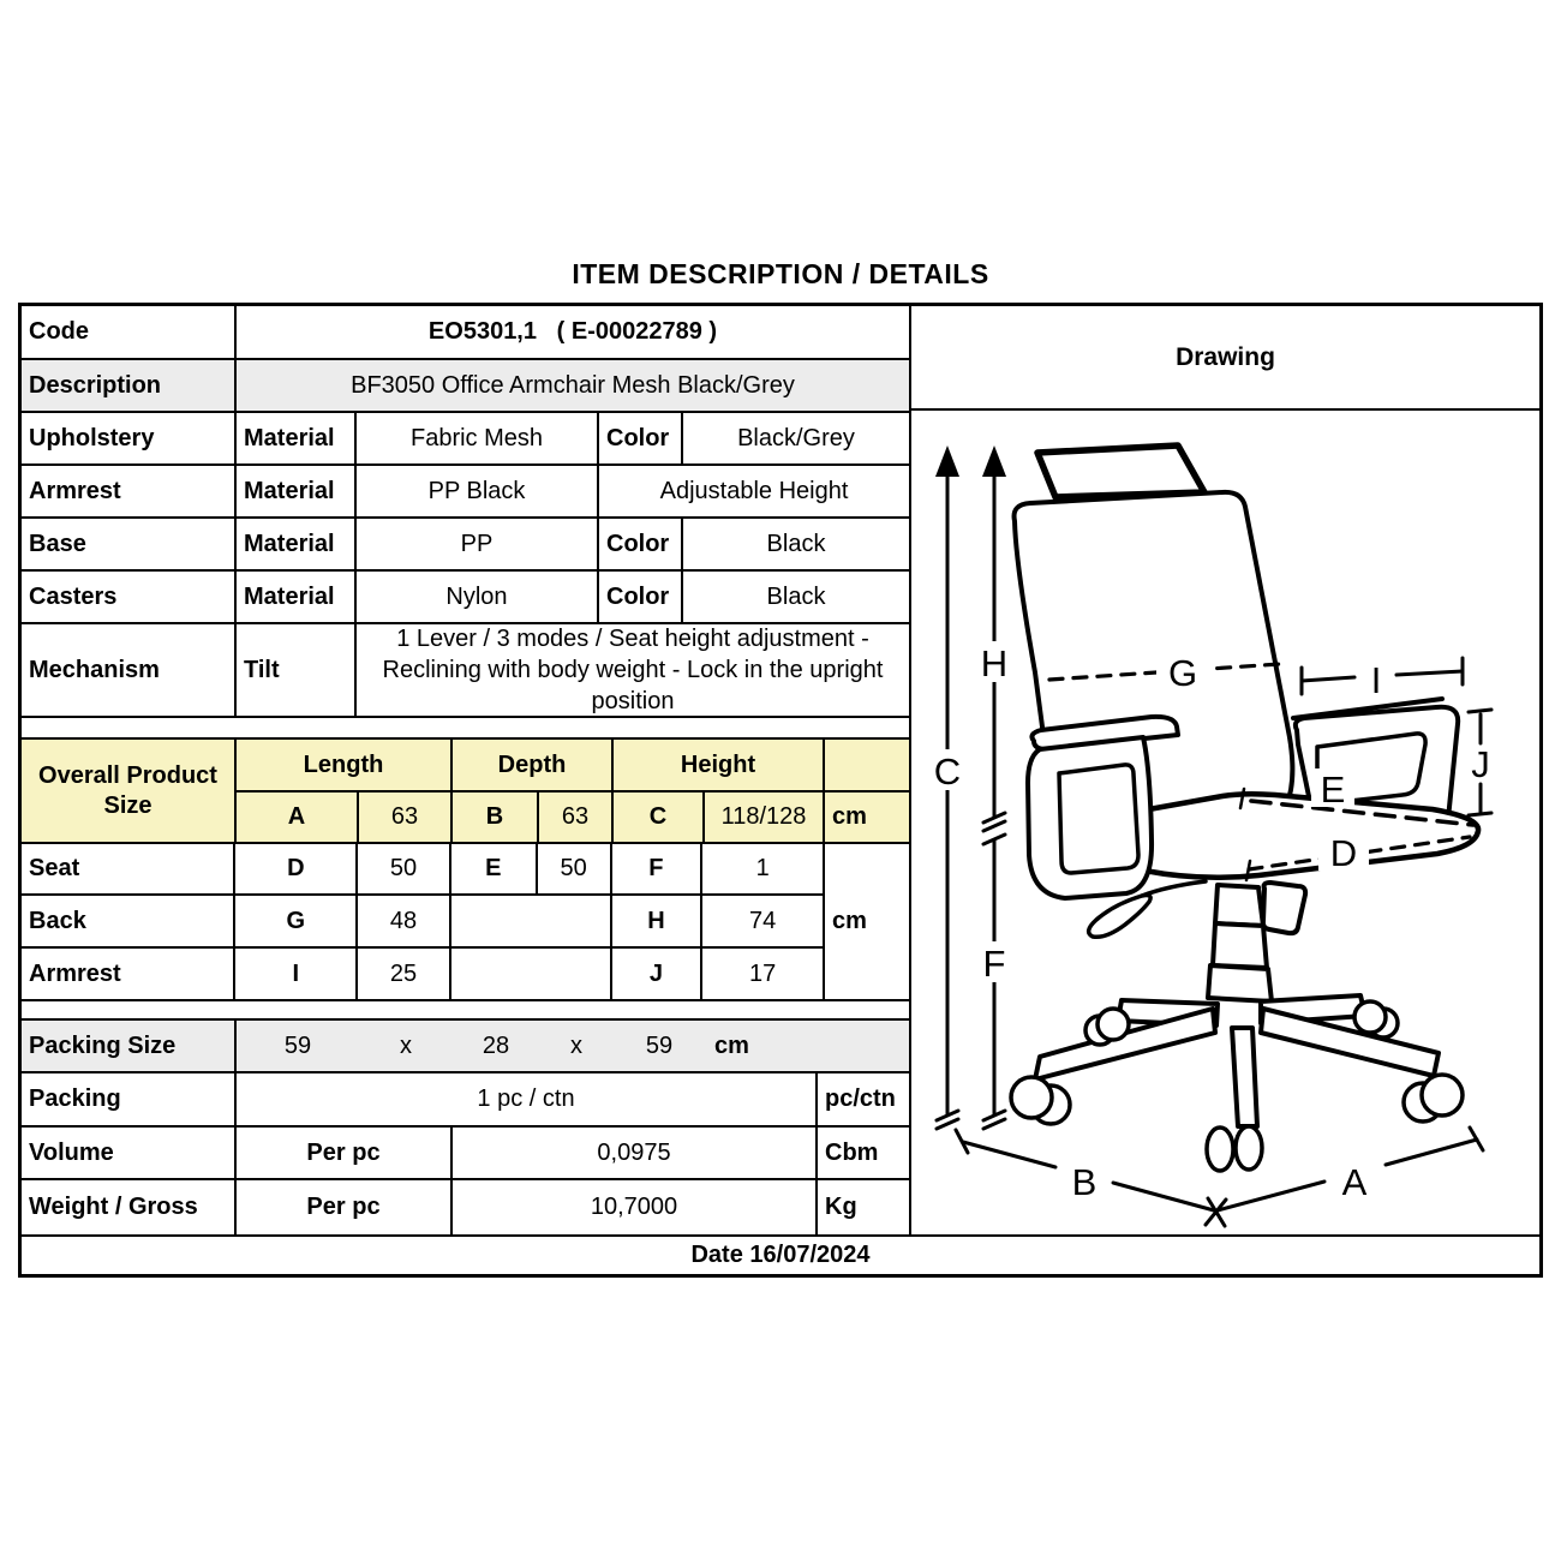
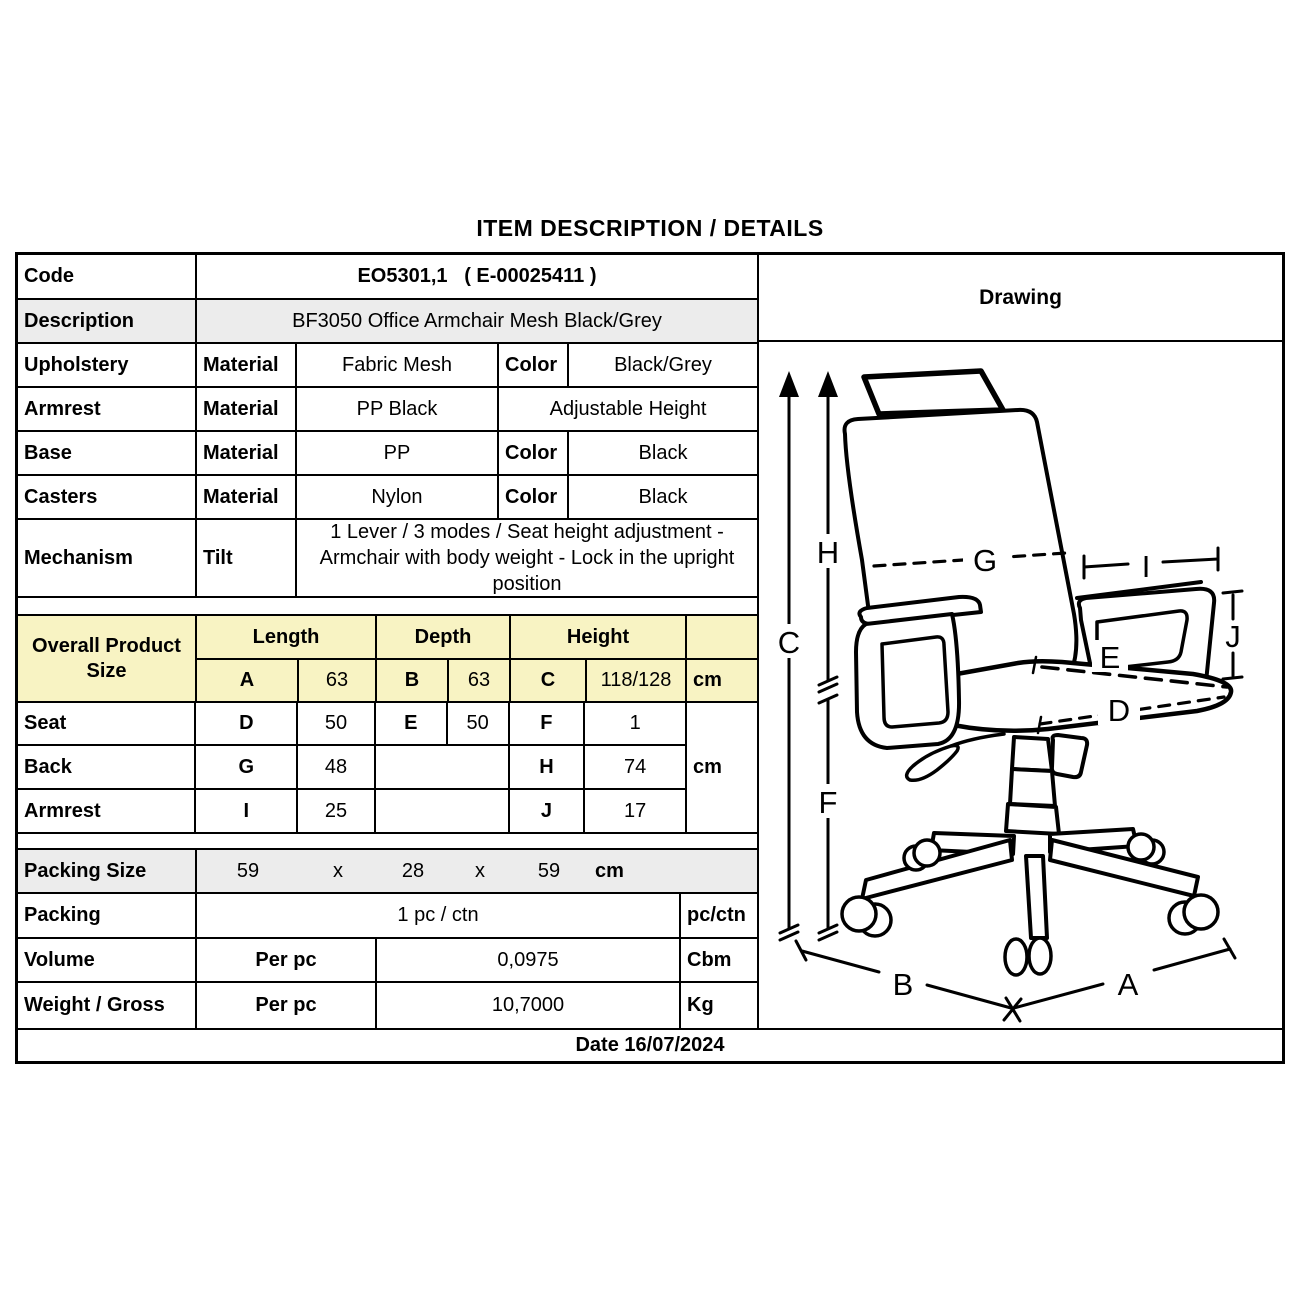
  ITEM DESCRIPTION / DETAILS
  Code
- EO5301,1 ( E-00022789 )
+ EO5301,1 ( E-00025411 )
  Description
  BF3050 Office Armchair Mesh Black/Grey
  Upholstery
  Material
  Fabric Mesh
  Color
  Black/Grey
  Armrest
  Material
  PP Black
  Adjustable Height
  Base
  Material
  PP
  Color
  Black
  Casters
  Material
  Nylon
  Color
  Black
  Mechanism
  Tilt
- 1 Lever / 3 modes / Seat height adjustment - Reclining with body weight - Lock in the upright position
+ 1 Lever / 3 modes / Seat height adjustment - Armchair with body weight - Lock in the upright position
  Overall Product Size
  Length
  Depth
  Height
  A
  63
  B
  63
  C
  118/128
  cm
  Seat
  D
  50
  E
  50
  F
  1
  Back
  G
  48
  H
  74
  Armrest
  I
  25
  J
  17
  cm
  Packing Size
  59
  x
  28
  x
  59
  cm
  Packing
  1 pc / ctn
  pc/ctn
  Volume
  Per pc
  0,0975
  Cbm
  Weight / Gross
  Per pc
  10,7000
  Kg
  Drawing
  C
  H
  F
  G
  I
  J
  E
  D
  B
  A
  Date 16/07/2024
